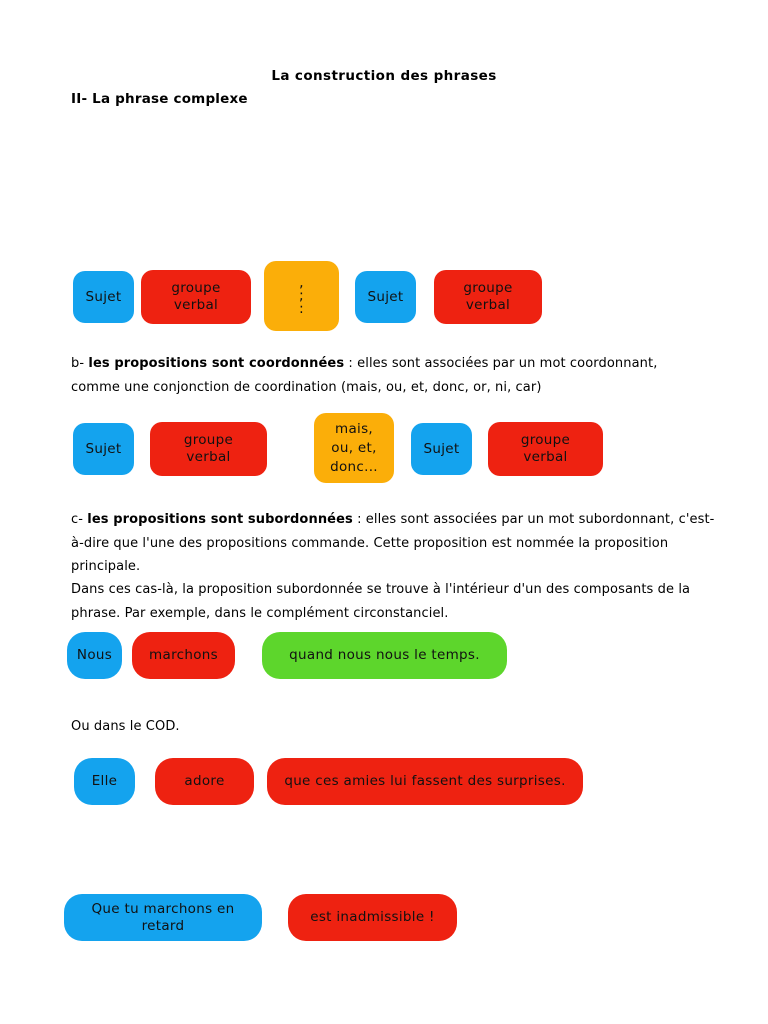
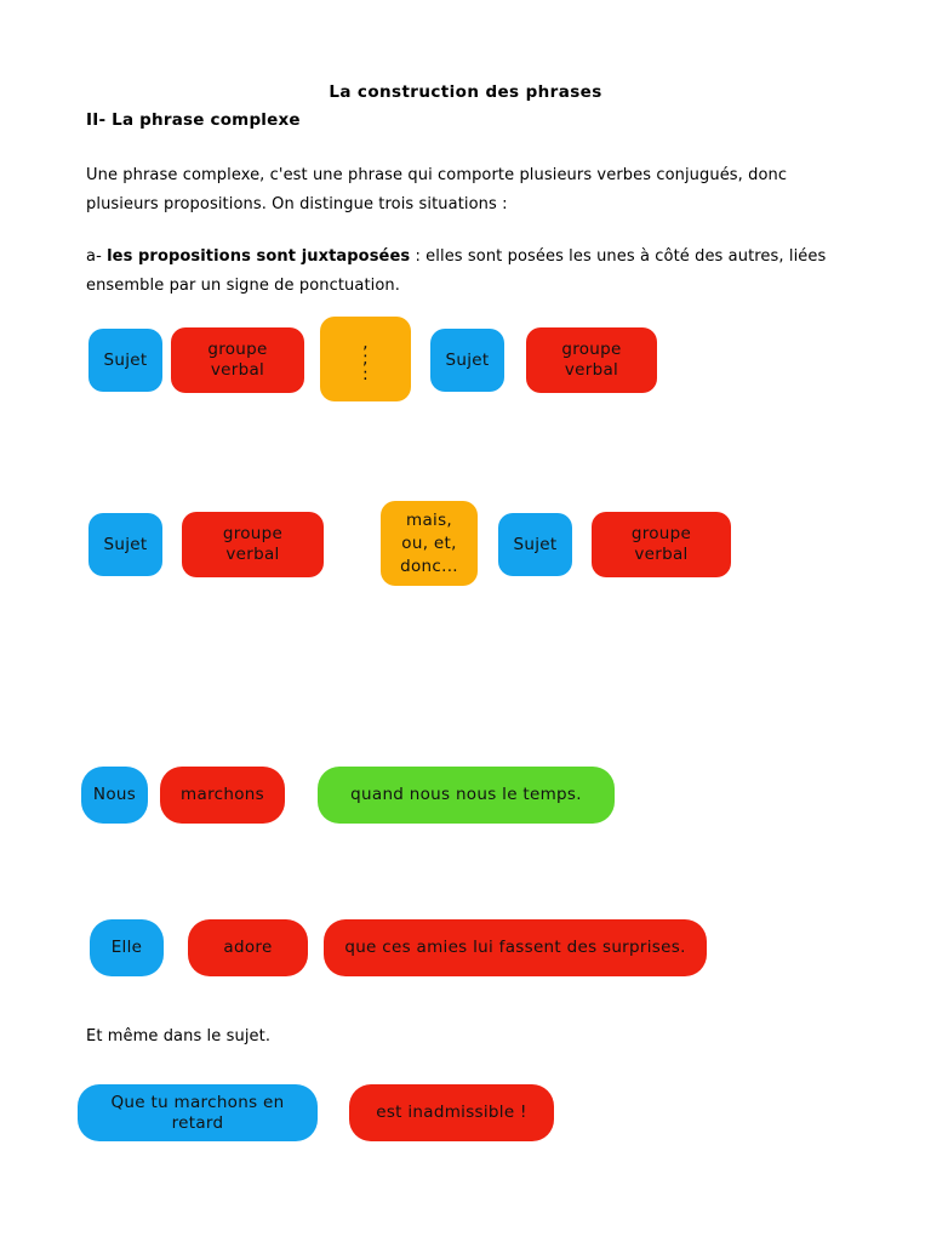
  La construction des phrases
  II- La phrase complexe
+ Une phrase complexe, c'est une phrase qui comporte plusieurs verbes conjugués, donc plusieurs propositions. On distingue trois situations :
+ a- les propositions sont juxtaposées : elles sont posées les unes à côté des autres, liées ensemble par un signe de ponctuation.
  Sujet
  groupe
  verbal
  ,
  ;
  :
  Sujet
  groupe
  verbal
- b- les propositions sont coordonnées : elles sont associées par un mot coordonnant, comme une conjonction de coordination (mais, ou, et, donc, or, ni, car)
  Sujet
  groupe
  verbal
  mais,
  ou, et,
  donc...
  Sujet
  groupe
  verbal
- c- les propositions sont subordonnées : elles sont associées par un mot subordonnant, c'est-à-dire que l'une des propositions commande. Cette proposition est nommée la proposition principale.
- Dans ces cas-là, la proposition subordonnée se trouve à l'intérieur d'un des composants de la phrase. Par exemple, dans le complément circonstanciel.
  Nous
  marchons
  quand nous nous le temps.
- Ou dans le COD.
  Elle
  adore
  que ces amies lui fassent des surprises.
+ Et même dans le sujet.
  Que tu marchons en retard
  est inadmissible !
